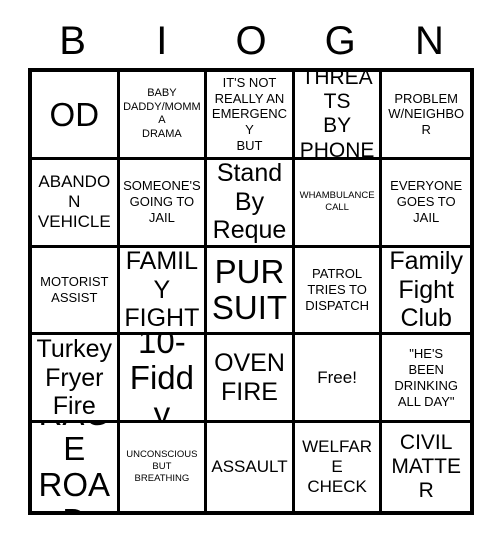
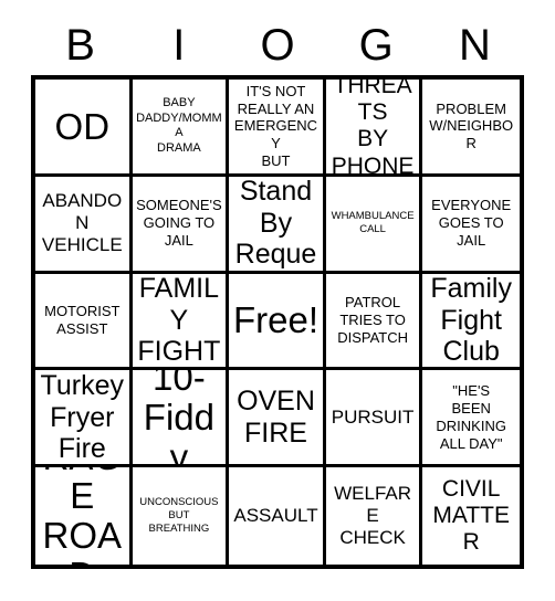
  B
  I
  O
  G
  N
  OD
  BABY
  DADDY/MOMMA
  DRAMA
  IT'S NOT
  REALLY AN
  EMERGENCY
  BUT
  THREATS
  BY
  PHONE
  PROBLEM
  W/NEIGHBOR
  ABANDON
  VEHICLE
  SOMEONE'S
  GOING TO
  JAIL
  Stand By
  Reque
  WHAMBULANCE
  CALL
  EVERYONE
  GOES TO
  JAIL
  MOTORIST
  ASSIST
  FAMILY
  FIGHT
- PURSUIT
+ Free!
  PATROL
  TRIES TO
  DISPATCH
  Family
  Fight
  Club
  Turkey
  Fryer
  Fire
  10-
  Fiddy
  OVEN
  FIRE
- Free!
+ PURSUIT
  "HE'S
  BEEN
  DRINKING
  ALL DAY"
  ROA
  UNCONSCIOUS
  BUT
  BREATHING
  ASSAULT
  WELFARE
  CHECK
  CIVIL
  MATTER
